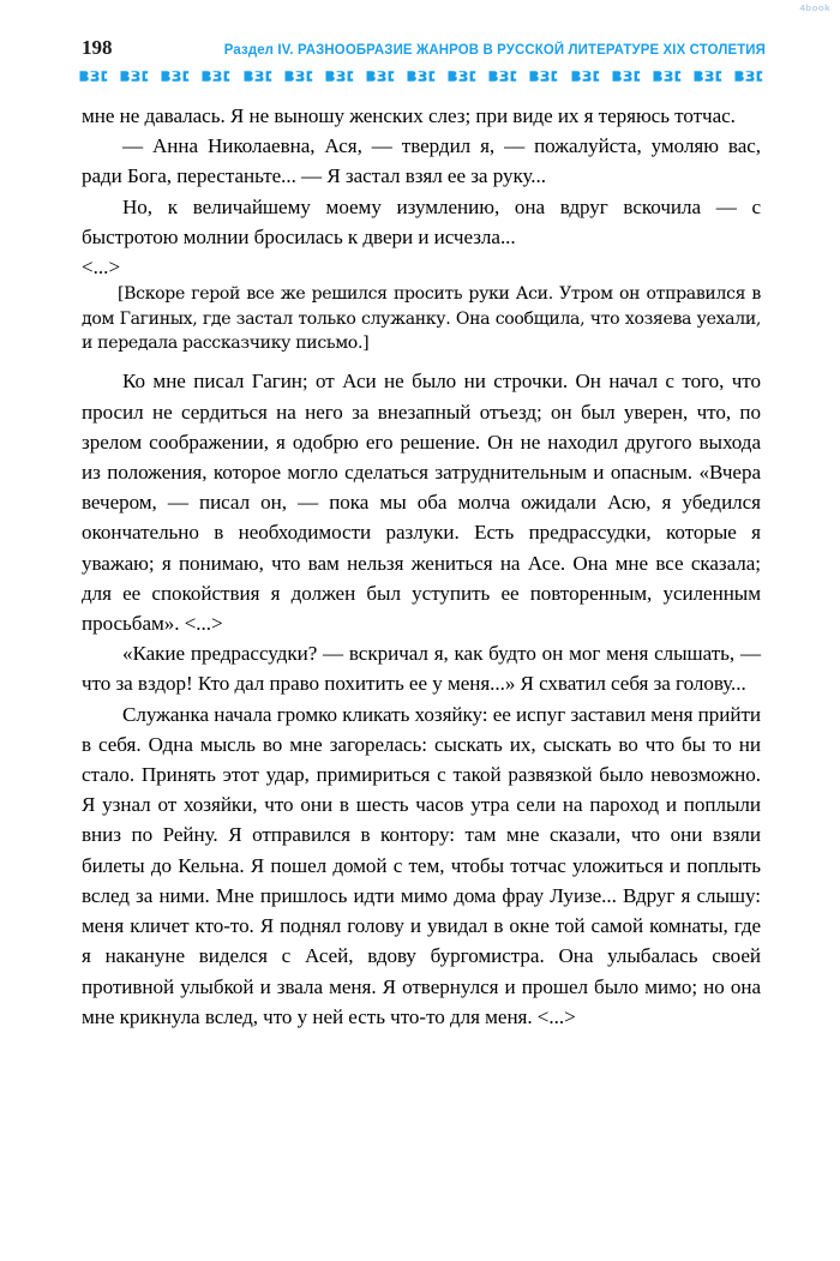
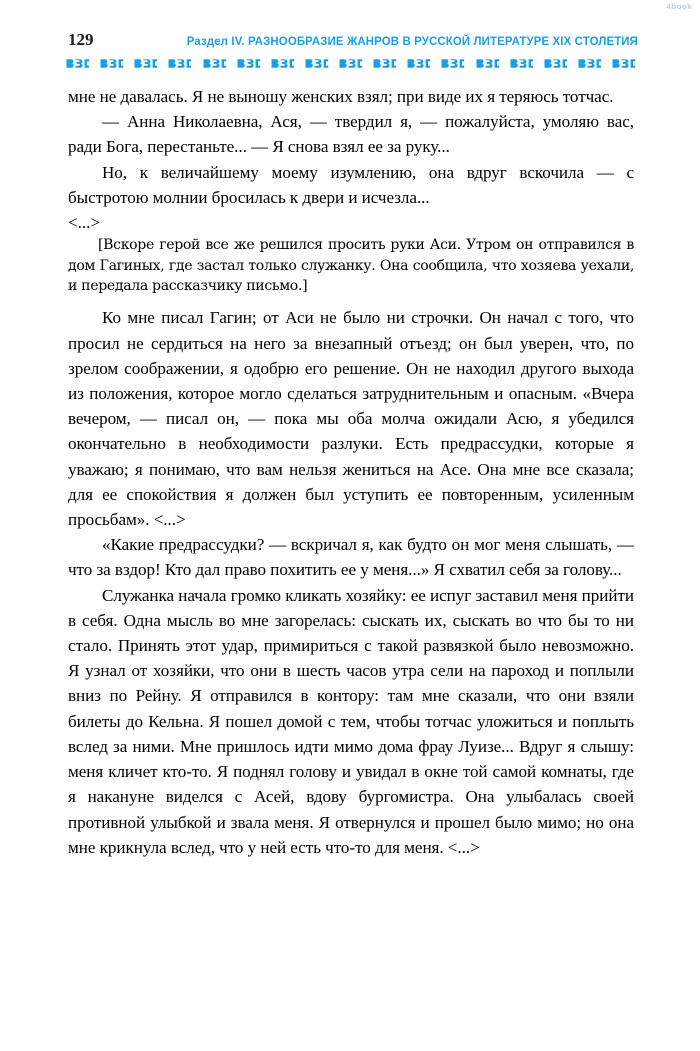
  4book
- 198
+ 129
  Раздел IV. РАЗНООБРАЗИЕ ЖАНРОВ В РУССКОЙ ЛИТЕРАТУРЕ XIX СТОЛЕТИЯ
- мне не давалась. Я не выношу женских слез; при виде их я теряюсь тотчас.
+ мне не давалась. Я не выношу женских взял; при виде их я теряюсь тотчас.
- — Анна Николаевна, Ася, — твердил я, — пожалуйста, умоляю вас, ради Бога, перестаньте... — Я застал взял ее за руку...
+ — Анна Николаевна, Ася, — твердил я, — пожалуйста, умоляю вас, ради Бога, перестаньте... — Я снова взял ее за руку...
  Но, к величайшему моему изумлению, она вдруг вскочила — с быстротою молнии бросилась к двери и исчезла...
  <...>
  [Вскоре герой все же решился просить руки Аси. Утром он отправился в дом Гагиных, где застал только служанку. Она сообщила, что хозяева уехали, и передала рассказчику письмо.]
  Ко мне писал Гагин; от Аси не было ни строчки. Он начал с того, что просил не сердиться на него за внезапный отъезд; он был уверен, что, по зрелом соображении, я одобрю его решение. Он не находил другого выхода из положения, которое могло сделаться затруднительным и опасным. «Вчера вечером, — писал он, — пока мы оба молча ожидали Асю, я убедился окончательно в необходимости разлуки. Есть предрассудки, которые я уважаю; я понимаю, что вам нельзя жениться на Асе. Она мне все сказала; для ее спокойствия я должен был уступить ее повторенным, усиленным просьбам». <...>
  «Какие предрассудки? — вскричал я, как будто он мог меня слышать, — что за вздор! Кто дал право похитить ее у меня...» Я схватил себя за голову...
  Служанка начала громко кликать хозяйку: ее испуг заставил меня прийти в себя. Одна мысль во мне загорелась: сыскать их, сыскать во что бы то ни стало. Принять этот удар, примириться с такой развязкой было невозможно. Я узнал от хозяйки, что они в шесть часов утра сели на пароход и поплыли вниз по Рейну. Я отправился в контору: там мне сказали, что они взяли билеты до Кельна. Я пошел домой с тем, чтобы тотчас уложиться и поплыть вслед за ними. Мне пришлось идти мимо дома фрау Луизе... Вдруг я слышу: меня кличет кто-то. Я поднял голову и увидал в окне той самой комнаты, где я накануне виделся с Асей, вдову бургомистра. Она улыбалась своей противной улыбкой и звала меня. Я отвернулся и прошел было мимо; но она мне крикнула вслед, что у ней есть что-то для меня. <...>
